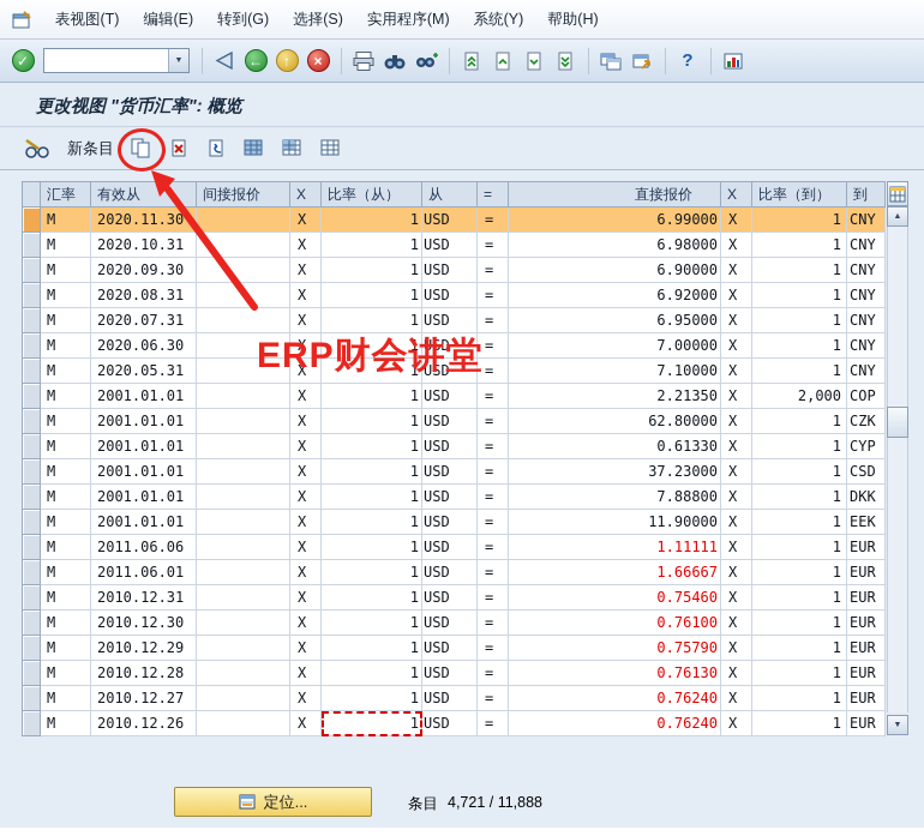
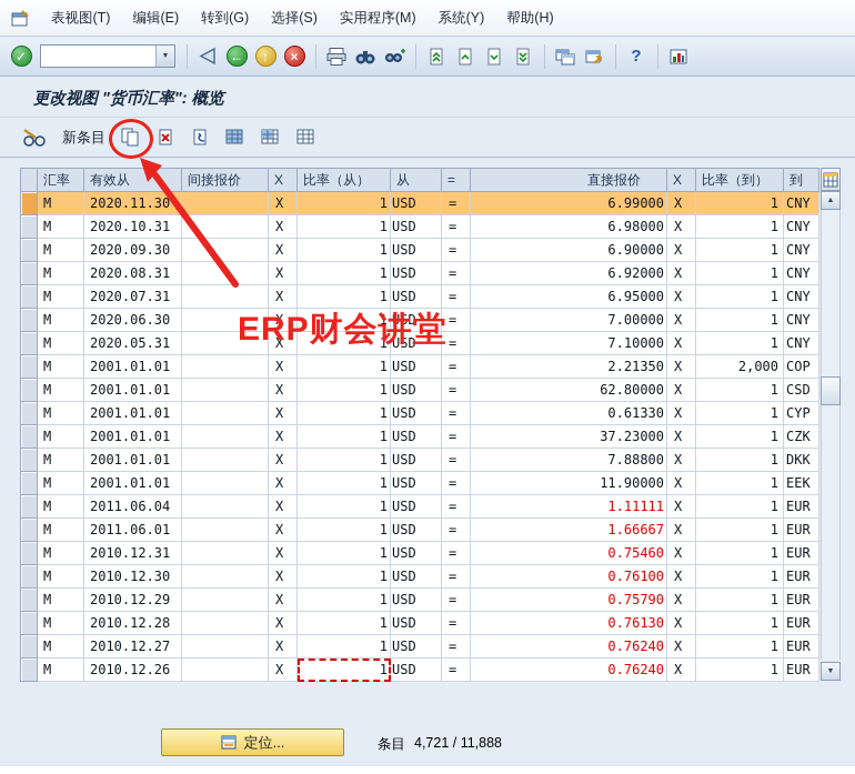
  表视图(T)
  编辑(E)
  转到(G)
  选择(S)
  实用程序(M)
  系统(Y)
  帮助(H)
  ✓
  ←
  ↑
  ×
  ?
  更改视图 "货币汇率": 概览
  新条目
  ERP财会讲堂
  	汇率	有效从	间接报价	X	比率（从）	从	=	直接报价	X	比率（到）	到
  	M	2020.11.30		X	1	USD	=	6.99000	X	1	CNY
  	M	2020.10.31		X	1	USD	=	6.98000	X	1	CNY
  	M	2020.09.30		X	1	USD	=	6.90000	X	1	CNY
  	M	2020.08.31		X	1	USD	=	6.92000	X	1	CNY
  	M	2020.07.31		X	1	USD	=	6.95000	X	1	CNY
  	M	2020.06.30		X	1	USD	=	7.00000	X	1	CNY
  	M	2020.05.31		X	1	USD	=	7.10000	X	1	CNY
  	M	2001.01.01		X	1	USD	=	2.21350	X	2,000	COP
- 	M	2001.01.01		X	1	USD	=	62.80000	X	1	CZK
+ 	M	2001.01.01		X	1	USD	=	62.80000	X	1	CSD
  	M	2001.01.01		X	1	USD	=	0.61330	X	1	CYP
- 	M	2001.01.01		X	1	USD	=	37.23000	X	1	CSD
+ 	M	2001.01.01		X	1	USD	=	37.23000	X	1	CZK
  	M	2001.01.01		X	1	USD	=	7.88800	X	1	DKK
  	M	2001.01.01		X	1	USD	=	11.90000	X	1	EEK
- 	M	2011.06.06		X	1	USD	=	1.11111	X	1	EUR
+ 	M	2011.06.04		X	1	USD	=	1.11111	X	1	EUR
  	M	2011.06.01		X	1	USD	=	1.66667	X	1	EUR
  	M	2010.12.31		X	1	USD	=	0.75460	X	1	EUR
  	M	2010.12.30		X	1	USD	=	0.76100	X	1	EUR
  	M	2010.12.29		X	1	USD	=	0.75790	X	1	EUR
  	M	2010.12.28		X	1	USD	=	0.76130	X	1	EUR
  	M	2010.12.27		X	1	USD	=	0.76240	X	1	EUR
  	M	2010.12.26		X	1	USD	=	0.76240	X	1	EUR
  定位...
  条目
  4,721 / 11,888
